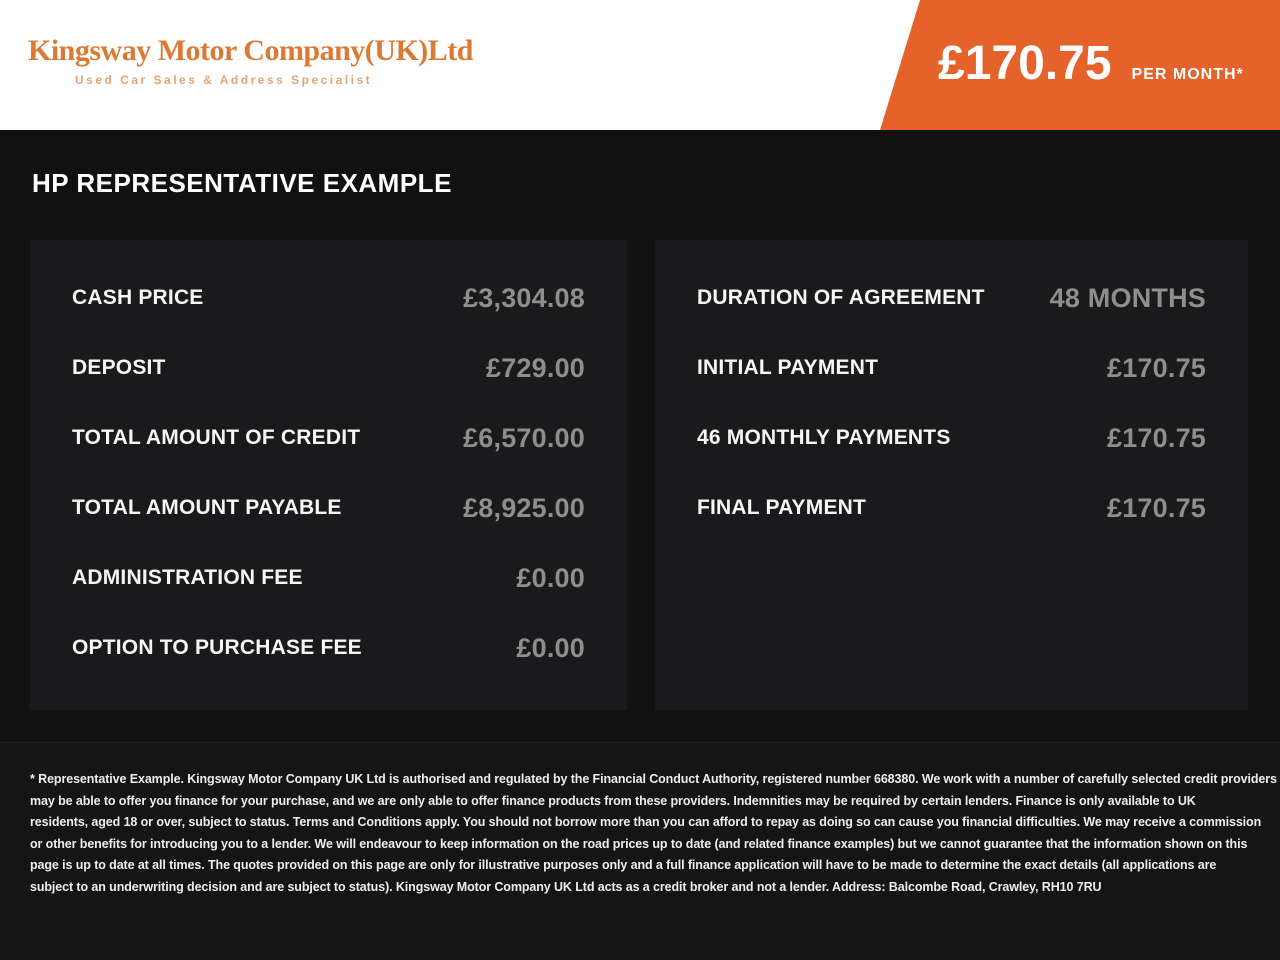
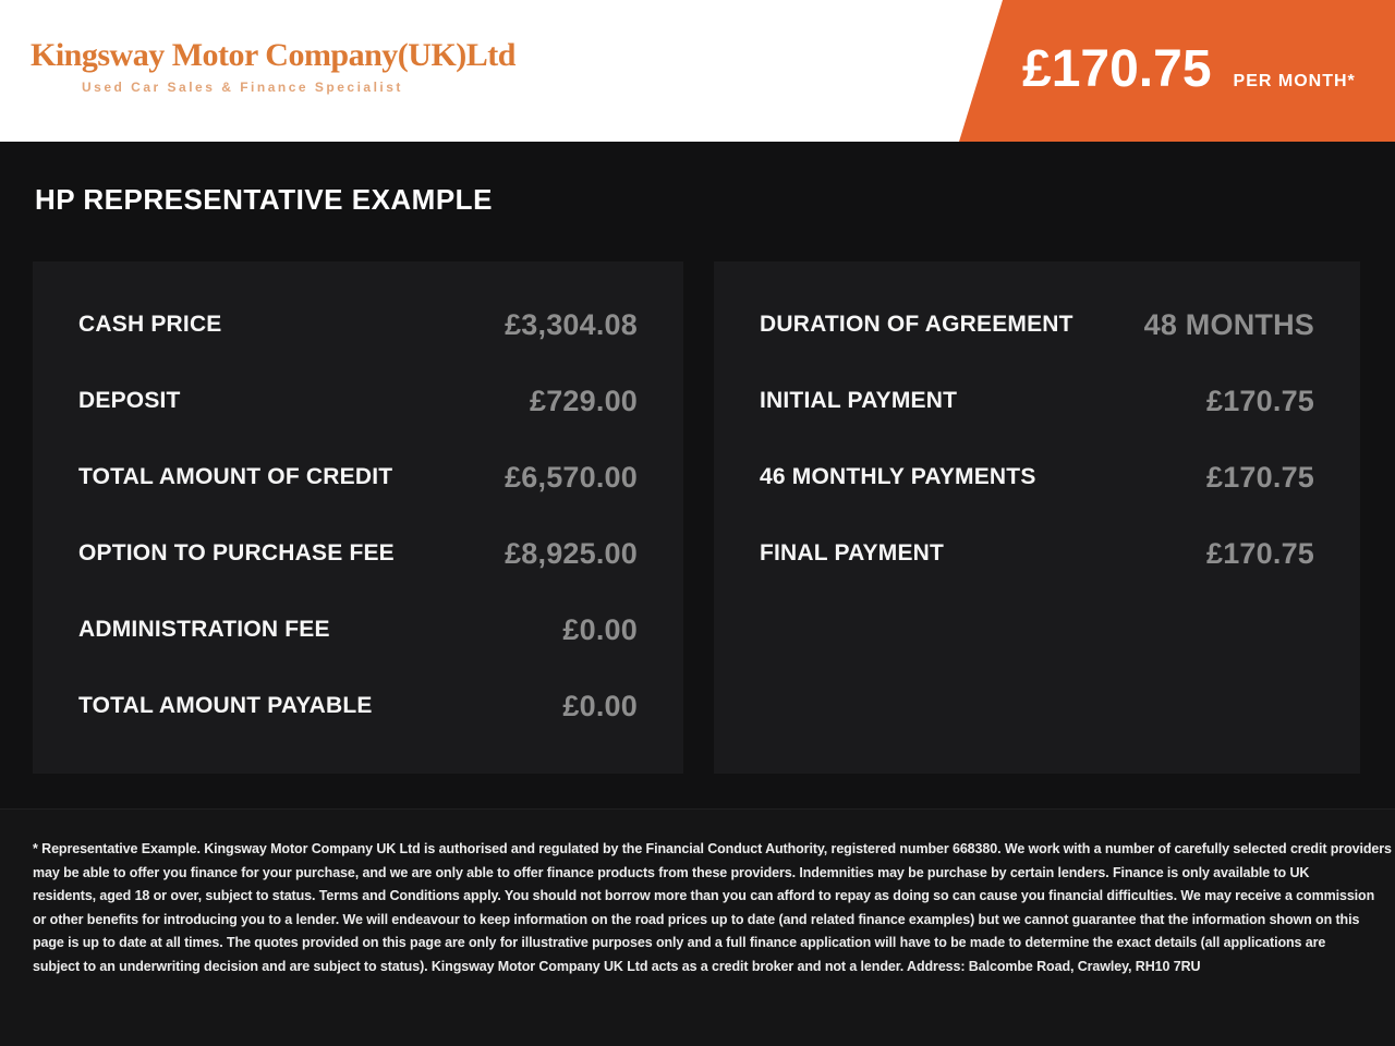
  Kingsway Motor Company(UK)Ltd
- Used Car Sales & Address Specialist
+ Used Car Sales & Finance Specialist
  £170.75
  PER MONTH*
  HP REPRESENTATIVE EXAMPLE
  CASH PRICE
  £3,304.08
  DEPOSIT
  £729.00
  TOTAL AMOUNT OF CREDIT
  £6,570.00
- TOTAL AMOUNT PAYABLE
+ OPTION TO PURCHASE FEE
  £8,925.00
  ADMINISTRATION FEE
  £0.00
- OPTION TO PURCHASE FEE
+ TOTAL AMOUNT PAYABLE
  £0.00
  DURATION OF AGREEMENT
  48 MONTHS
  INITIAL PAYMENT
  £170.75
  46 MONTHLY PAYMENTS
  £170.75
  FINAL PAYMENT
  £170.75
  * Representative Example. Kingsway Motor Company UK Ltd is authorised and regulated by the Financial Conduct Authority, registered number 668380. We work with a number of carefully selected credit providers
- may be able to offer you finance for your purchase, and we are only able to offer finance products from these providers. Indemnities may be required by certain lenders. Finance is only available to UK
+ may be able to offer you finance for your purchase, and we are only able to offer finance products from these providers. Indemnities may be purchase by certain lenders. Finance is only available to UK
  residents, aged 18 or over, subject to status. Terms and Conditions apply. You should not borrow more than you can afford to repay as doing so can cause you financial difficulties. We may receive a commission
  or other benefits for introducing you to a lender. We will endeavour to keep information on the road prices up to date (and related finance examples) but we cannot guarantee that the information shown on this
  page is up to date at all times. The quotes provided on this page are only for illustrative purposes only and a full finance application will have to be made to determine the exact details (all applications are
  subject to an underwriting decision and are subject to status). Kingsway Motor Company UK Ltd acts as a credit broker and not a lender. Address: Balcombe Road, Crawley, RH10 7RU
